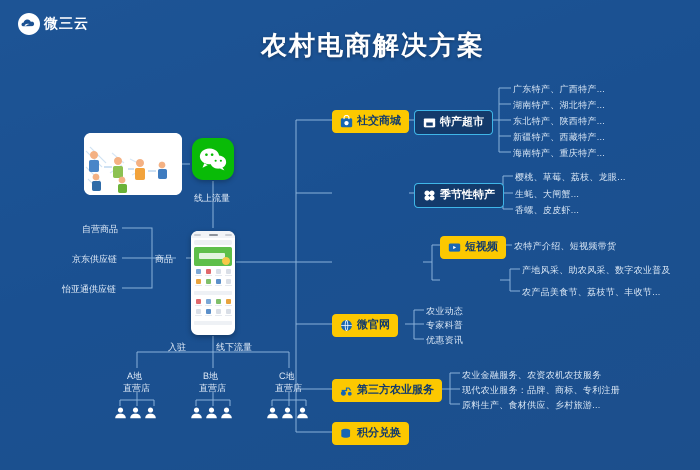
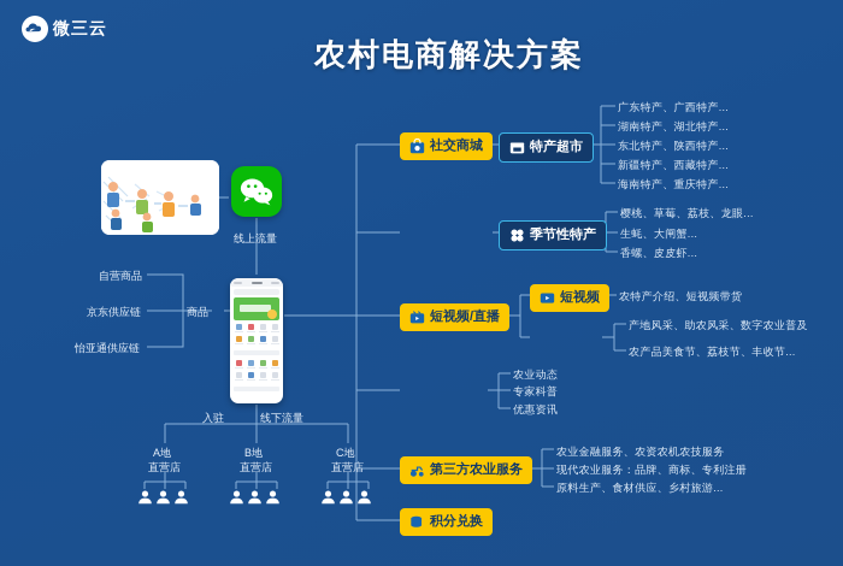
  微三云
  农村电商解决方案
  线上流量
  自营商品
  京东供应链
  怡亚通供应链
  商品
  入驻
  线下流量
  A地
  直营店
  B地
  直营店
  C地
  直营店
  社交商城
  特产超市
  广东特产、广西特产...
  湖南特产、湖北特产...
  东北特产、陕西特产...
  新疆特产、西藏特产...
  海南特产、重庆特产...
  季节性特产
  樱桃、草莓、荔枝、龙眼...
  生蚝、大闸蟹...
  香螺、皮皮虾...
+ 短视频/直播
  短视频
  农特产介绍、短视频带货
  产地风采、助农风采、数字农业普及
  农产品美食节、荔枝节、丰收节...
- 微官网
  农业动态
  专家科普
  优惠资讯
  第三方农业服务
  农业金融服务、农资农机农技服务
  现代农业服务：品牌、商标、专利注册
  原料生产、食材供应、乡村旅游...
  积分兑换
